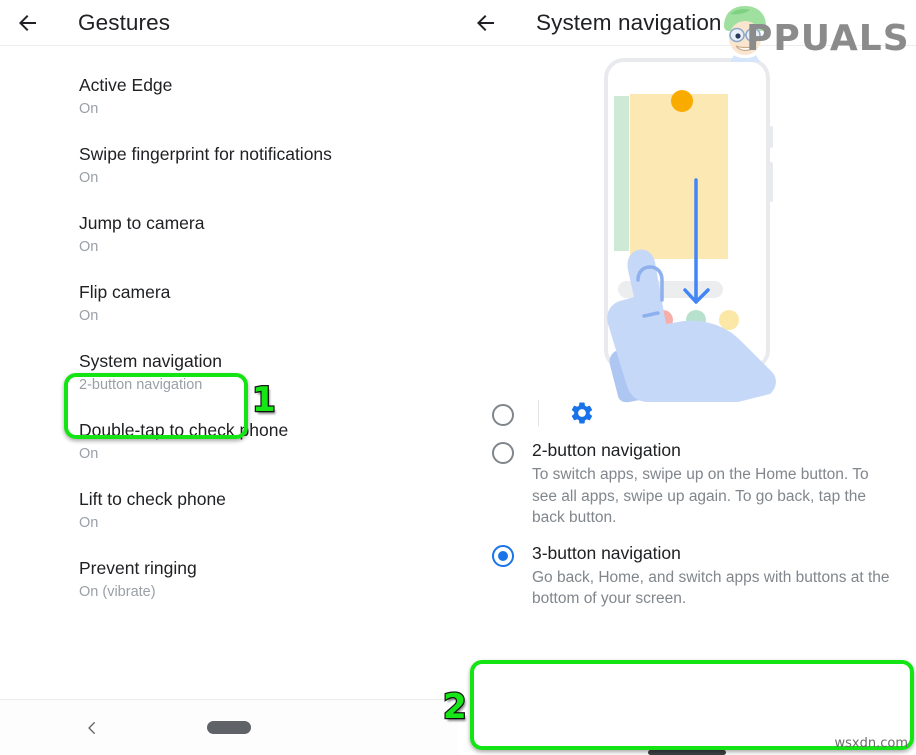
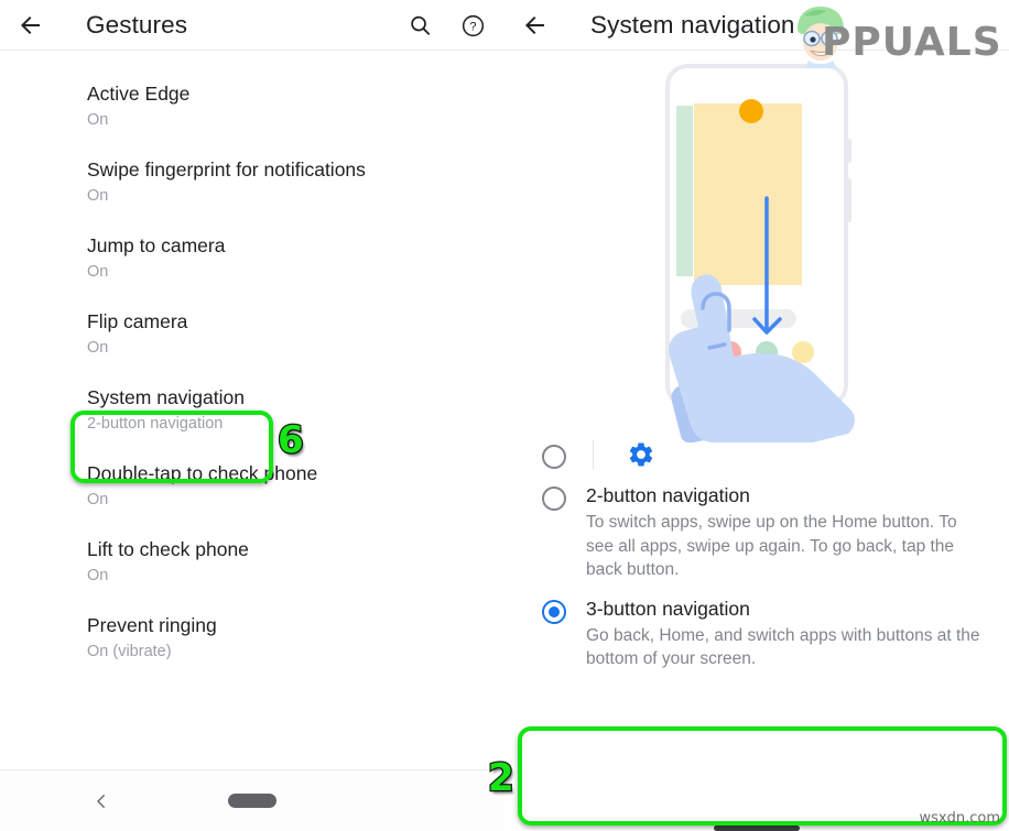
  Gestures
+ ?
  Active Edge
  On
  Swipe fingerprint for notifications
  On
  Jump to camera
  On
  Flip camera
  On
  System navigation
  2-button navigation
  Double-tap to check phone
  On
  Lift to check phone
  On
  Prevent ringing
  On (vibrate)
  System navigation
  2-button navigation
  To switch apps, swipe up on the Home button. To see all apps, swipe up again. To go back, tap the back button.
  3-button navigation
  Go back, Home, and switch apps with buttons at the bottom of your screen.
- 1
+ 6
  2
  PPUALS
  wsxdn.com
